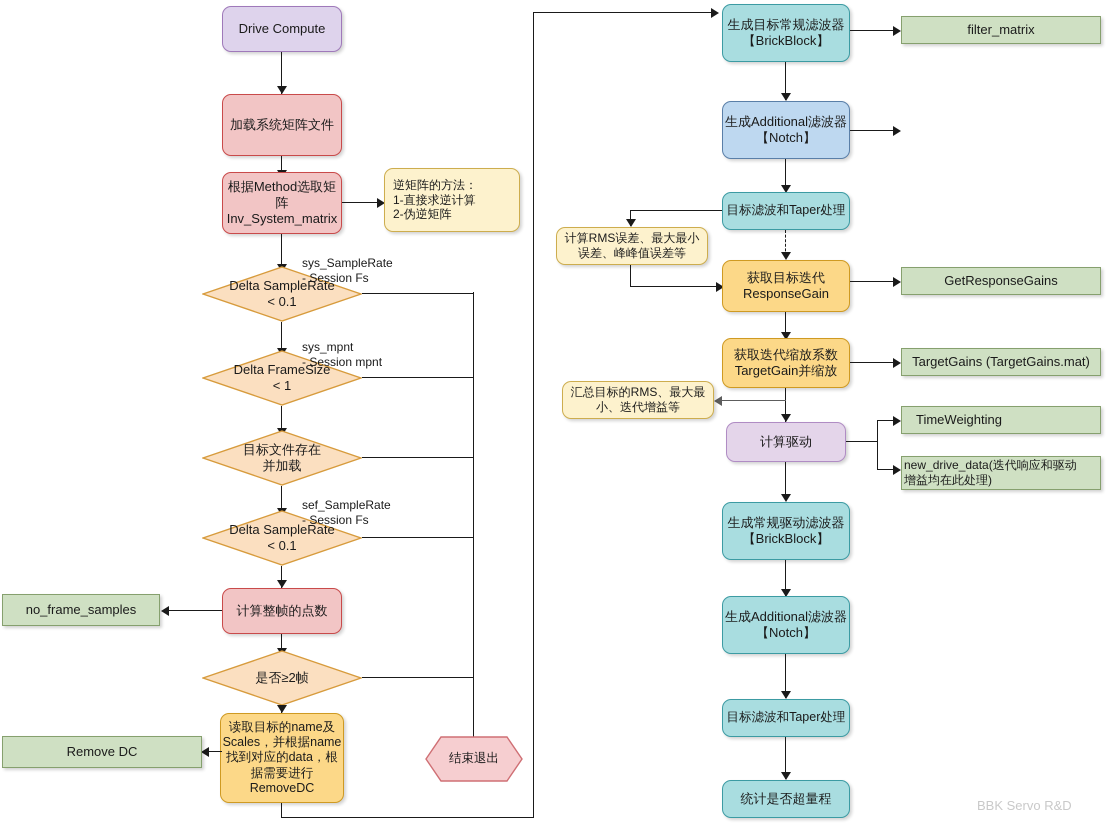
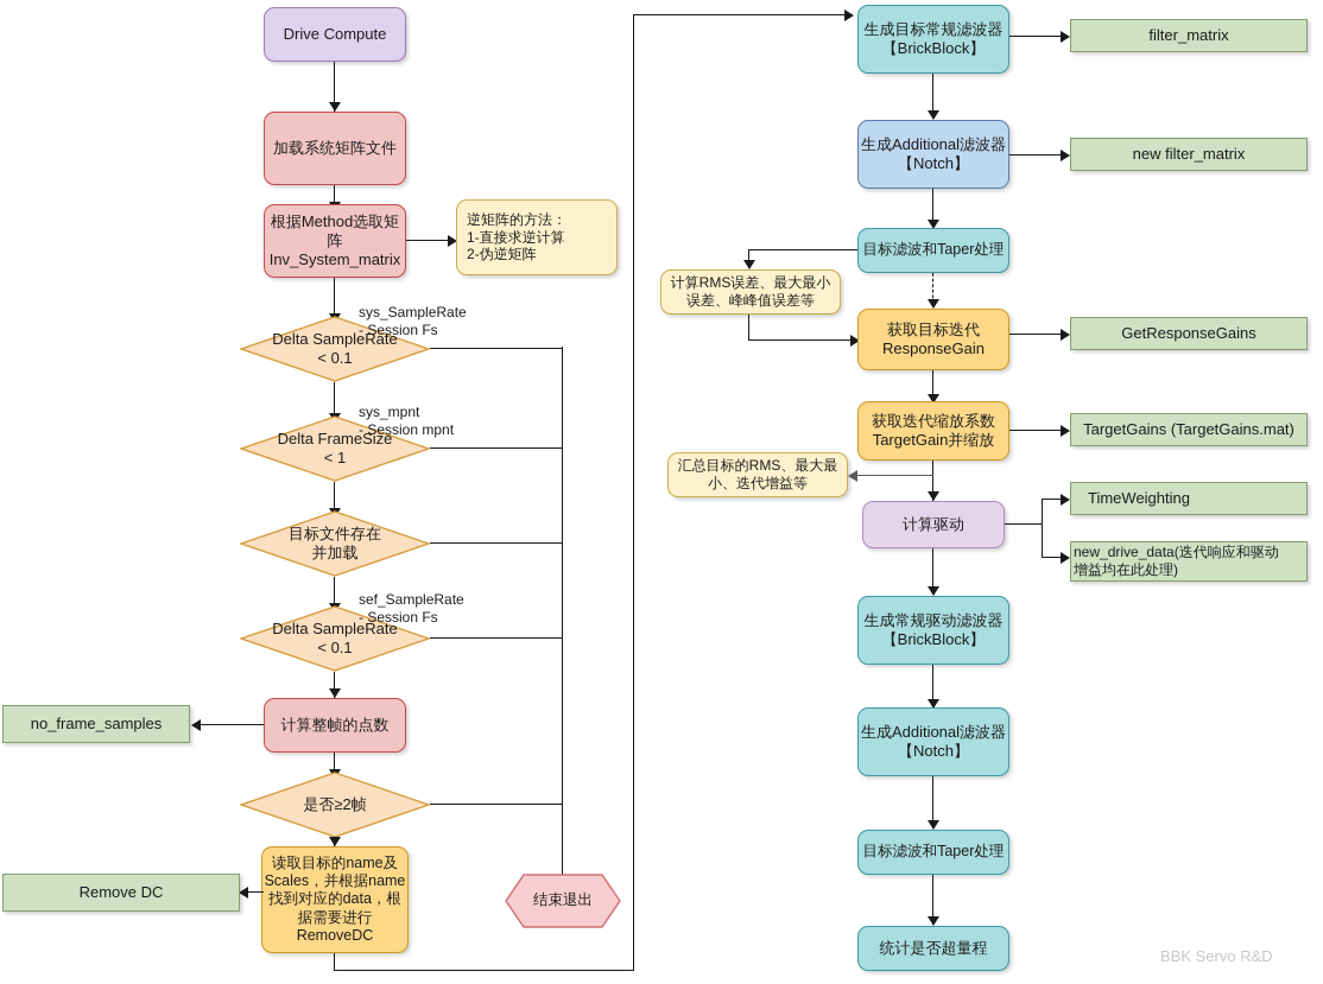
  Drive Compute
  加载系统矩阵文件
  根据Method选取矩阵
  Inv_System_matrix
  逆矩阵的方法：
  1-直接求逆计算
  2-伪逆矩阵
  Delta SampleRate
  < 0.1
  sys_SampleRate
  - Session Fs
  Delta FrameSize
  < 1
  sys_mpnt
  - Session mpnt
  目标文件存在
  并加载
  Delta SampleRate
  < 0.1
  sef_SampleRate
  - Session Fs
  计算整帧的点数
  no_frame_samples
  是否≥2帧
  读取目标的name及
  Scales，并根据name
  找到对应的data，根
  据需要进行
  RemoveDC
  Remove DC
  结束退出
  生成目标常规滤波器
  【BrickBlock】
  filter_matrix
  生成Additional滤波器
  【Notch】
+ new filter_matrix
  目标滤波和Taper处理
  计算RMS误差、最大最小
  误差、峰峰值误差等
  获取目标迭代
  ResponseGain
  GetResponseGains
  获取迭代缩放系数
  TargetGain并缩放
  TargetGains (TargetGains.mat)
  汇总目标的RMS、最大最
  小、迭代增益等
  计算驱动
  TimeWeighting
  new_drive_data(迭代响应和驱动
  增益均在此处理)
  生成常规驱动滤波器
  【BrickBlock】
  生成Additional滤波器
  【Notch】
  目标滤波和Taper处理
  统计是否超量程
  BBK Servo R&D
